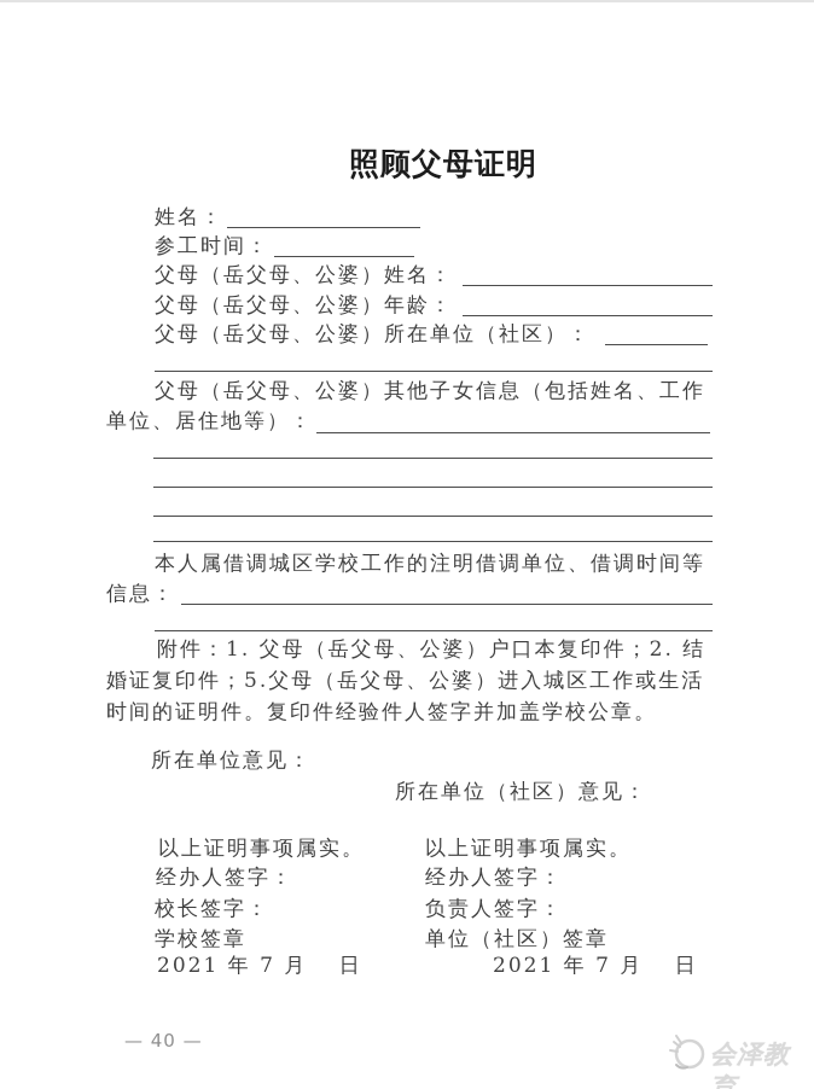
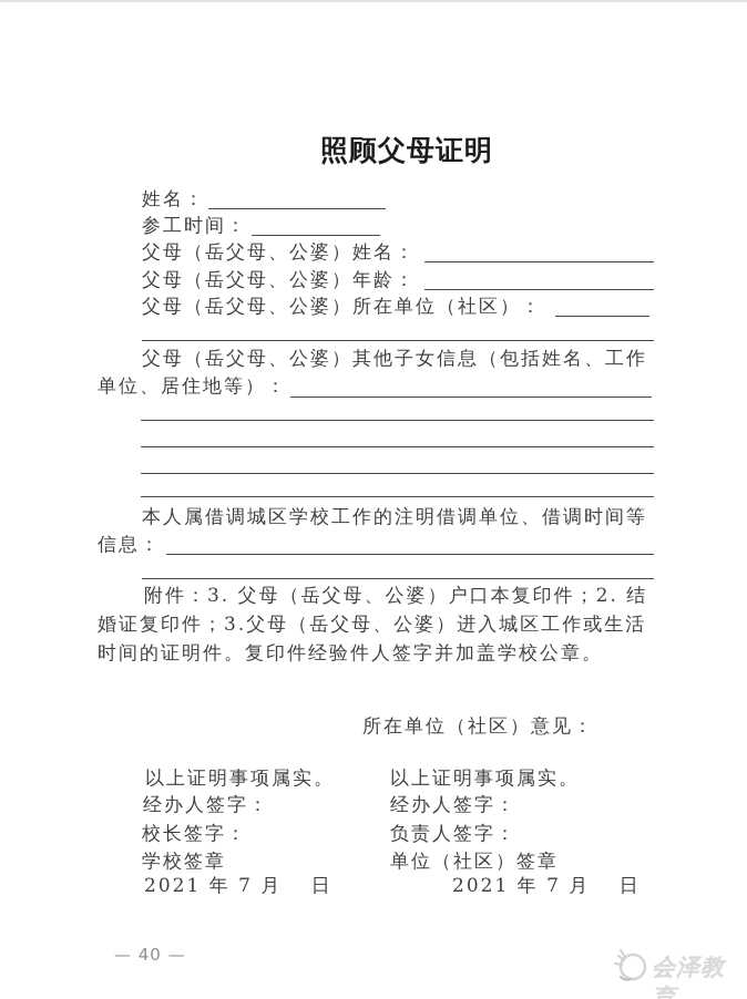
  照顾父母证明
  姓名：
  参工时间：
  父母（岳父母、公婆）姓名：
  父母（岳父母、公婆）年龄：
  父母（岳父母、公婆）所在单位（社区）：
  父母（岳父母、公婆）其他子女信息（包括姓名、工作
  单位、居住地等）：
  本人属借调城区学校工作的注明借调单位、借调时间等
  信息：
- 附件：1. 父母（岳父母、公婆）户口本复印件；2. 结
+ 附件：3. 父母（岳父母、公婆）户口本复印件；2. 结
- 婚证复印件；5.父母（岳父母、公婆）进入城区工作或生活
+ 婚证复印件；3.父母（岳父母、公婆）进入城区工作或生活
  时间的证明件。复印件经验件人签字并加盖学校公章。
- 所在单位意见：
  所在单位（社区）意见：
  以上证明事项属实。
  以上证明事项属实。
  经办人签字：
  经办人签字：
  校长签字：
  负责人签字：
  学校签章
  单位（社区）签章
  2021 年 7 月 日
  2021 年 7 月 日
  — 40 —
  会泽教育
